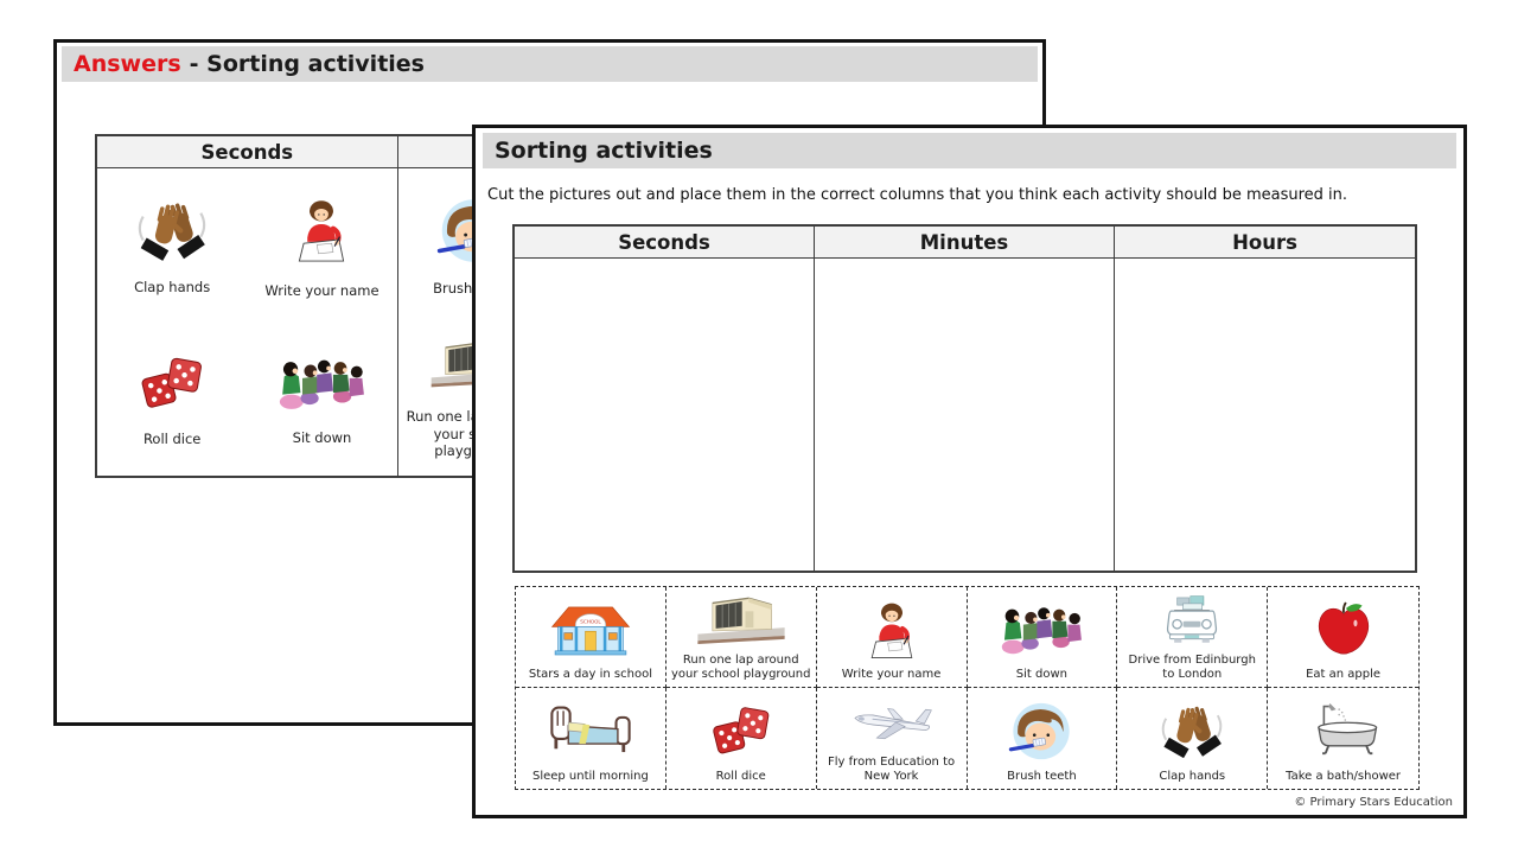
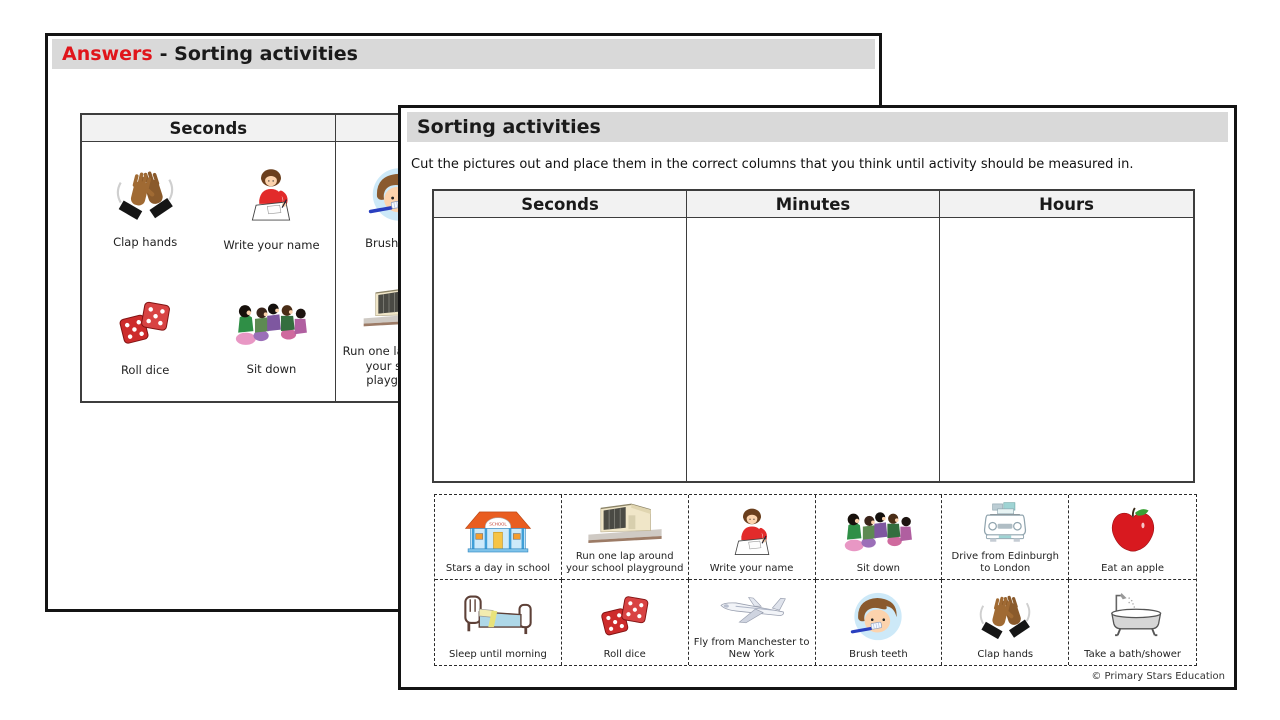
  Answers
  - Sorting activities
  Seconds
  Clap hands
  Write your name
  Roll dice
  Sit down
  Sorting activities
- Cut the pictures out and place them in the correct columns that you think each activity should be measured in.
+ Cut the pictures out and place them in the correct columns that you think until activity should be measured in.
  Seconds
  Minutes
  Hours
  Stars a day in school
  Run one lap around your school playground
  Write your name
  Sit down
  Drive from Edinburgh to London
  Eat an apple
  Sleep until morning
  Roll dice
- Fly from Education to New York
+ Fly from Manchester to New York
  Brush teeth
  Clap hands
  Take a bath/shower
  © Primary Stars Education
